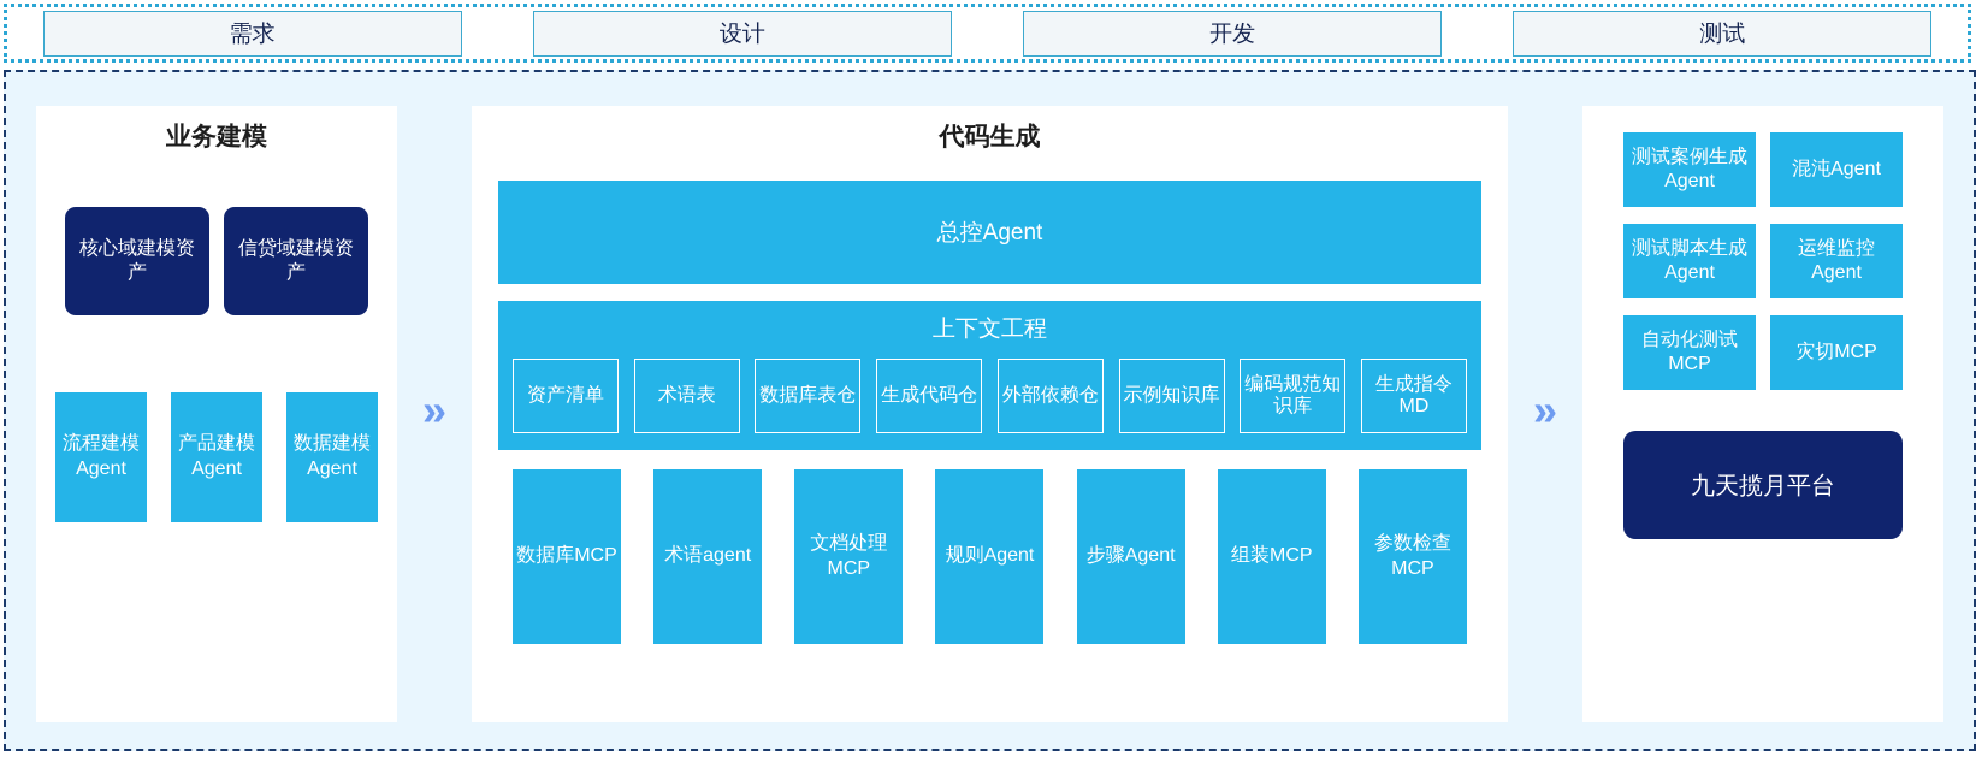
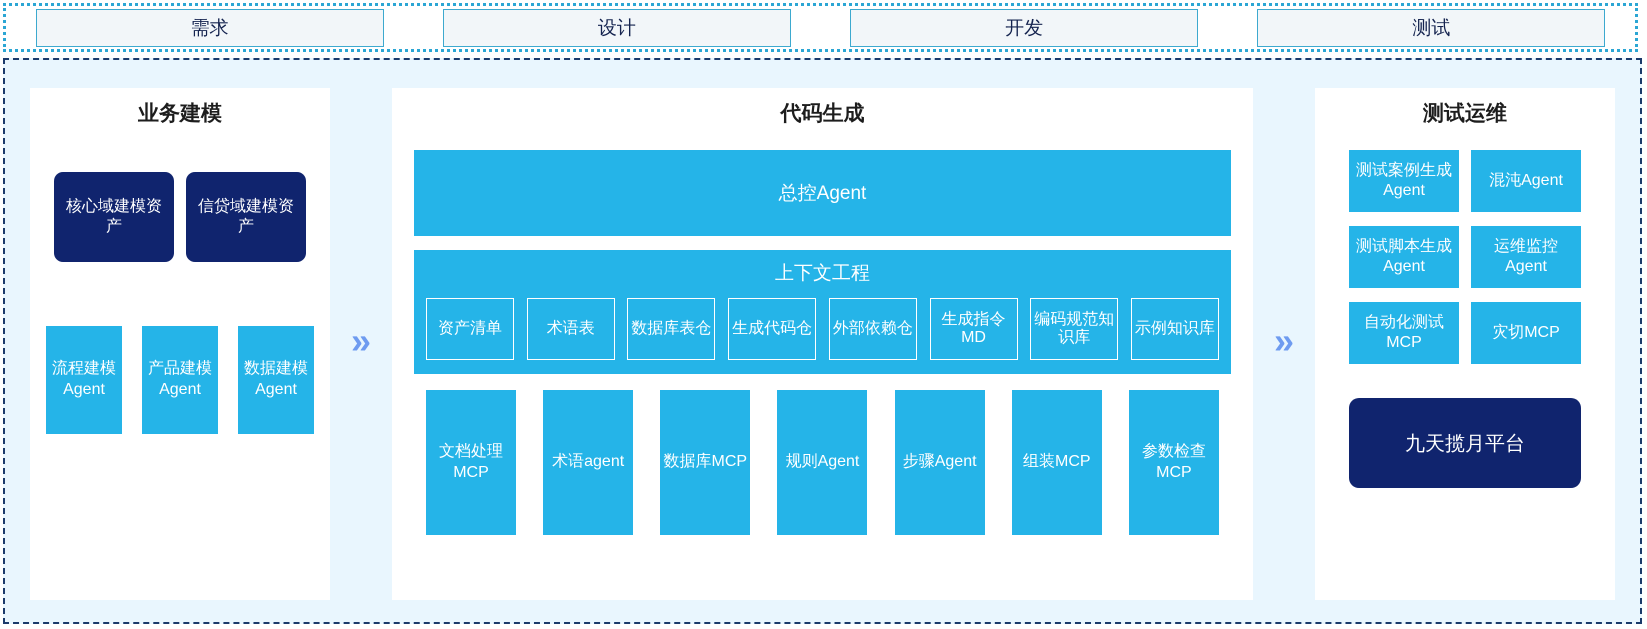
  需求
  设计
  开发
  测试
  业务建模
  核心域建模资产
  信贷域建模资产
  流程建模Agent
  产品建模Agent
  数据建模Agent
  »
  代码生成
  总控Agent
  上下文工程
  资产清单
  术语表
  数据库表仓
  生成代码仓
  外部依赖仓
- 示例知识库
+ 生成指令MD
  编码规范知识库
- 生成指令MD
+ 示例知识库
- 数据库MCP
+ 文档处理MCP
  术语agent
- 文档处理MCP
+ 数据库MCP
  规则Agent
  步骤Agent
  组装MCP
  参数检查MCP
  »
+ 测试运维
  测试案例生成Agent
  混沌Agent
  测试脚本生成Agent
  运维监控Agent
  自动化测试MCP
  灾切MCP
  九天揽月平台
